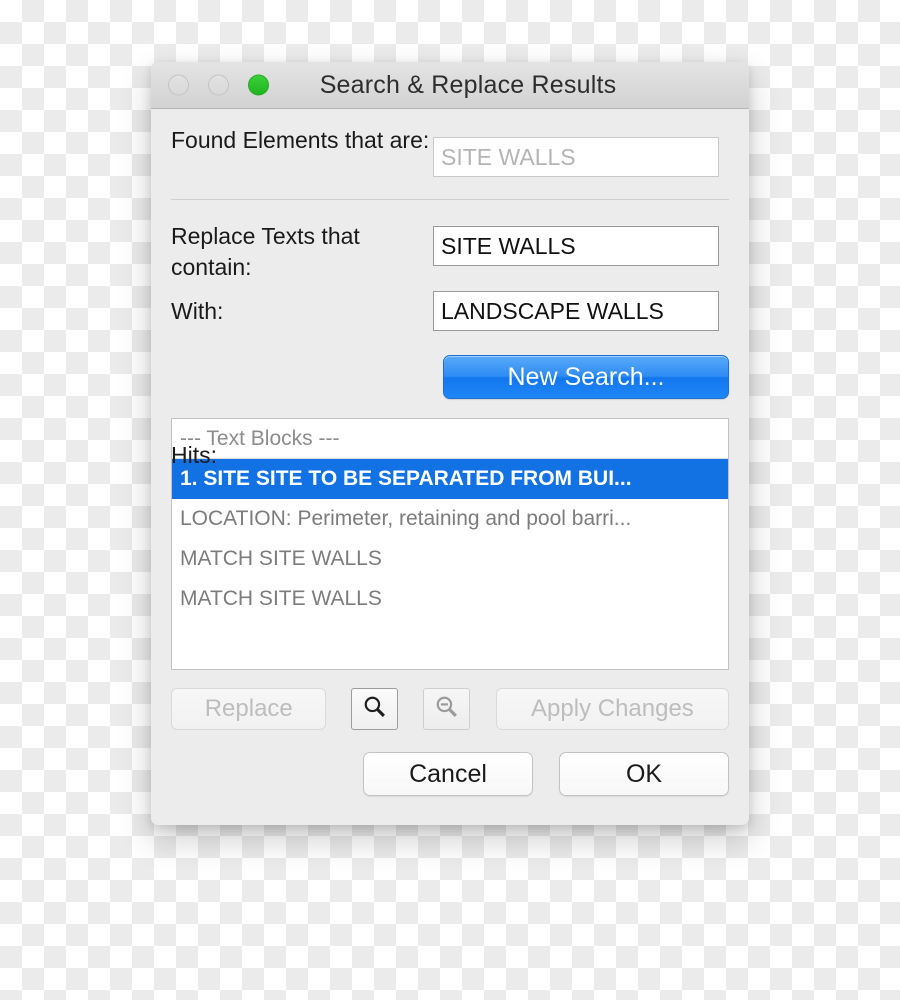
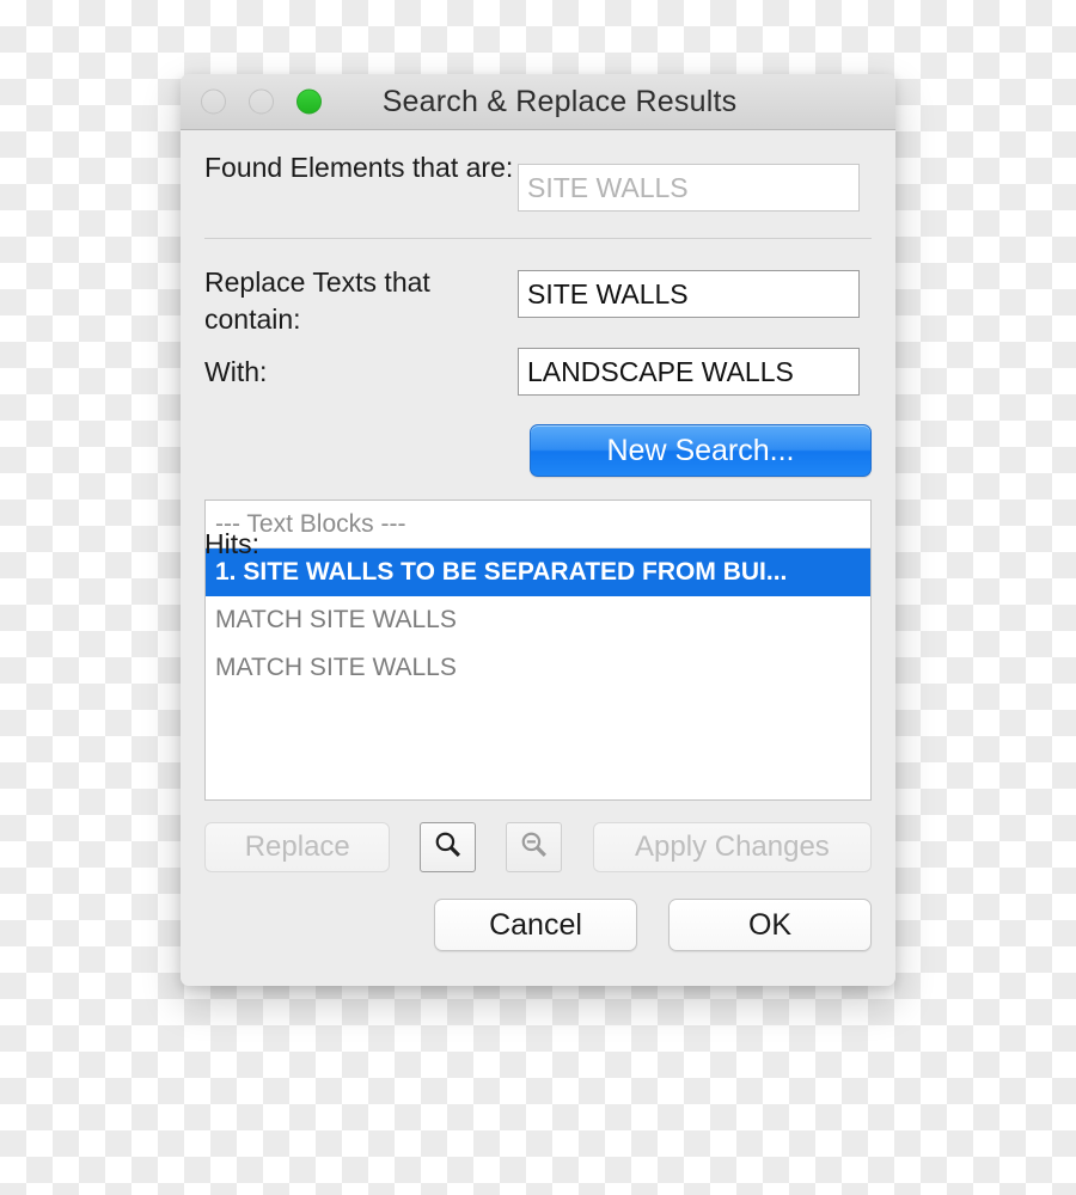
  Search & Replace Results
  Found Elements that are:
  SITE WALLS
  Replace Texts that contain:
  SITE WALLS
  With:
  LANDSCAPE WALLS
  New Search...
  Hits:
  --- Text Blocks ---
- 1. SITE SITE TO BE SEPARATED FROM BUI...
+ 1. SITE WALLS TO BE SEPARATED FROM BUI...
- LOCATION: Perimeter, retaining and pool barri...
  MATCH SITE WALLS
  MATCH SITE WALLS
  Replace
  Apply Changes
  Cancel
  OK
